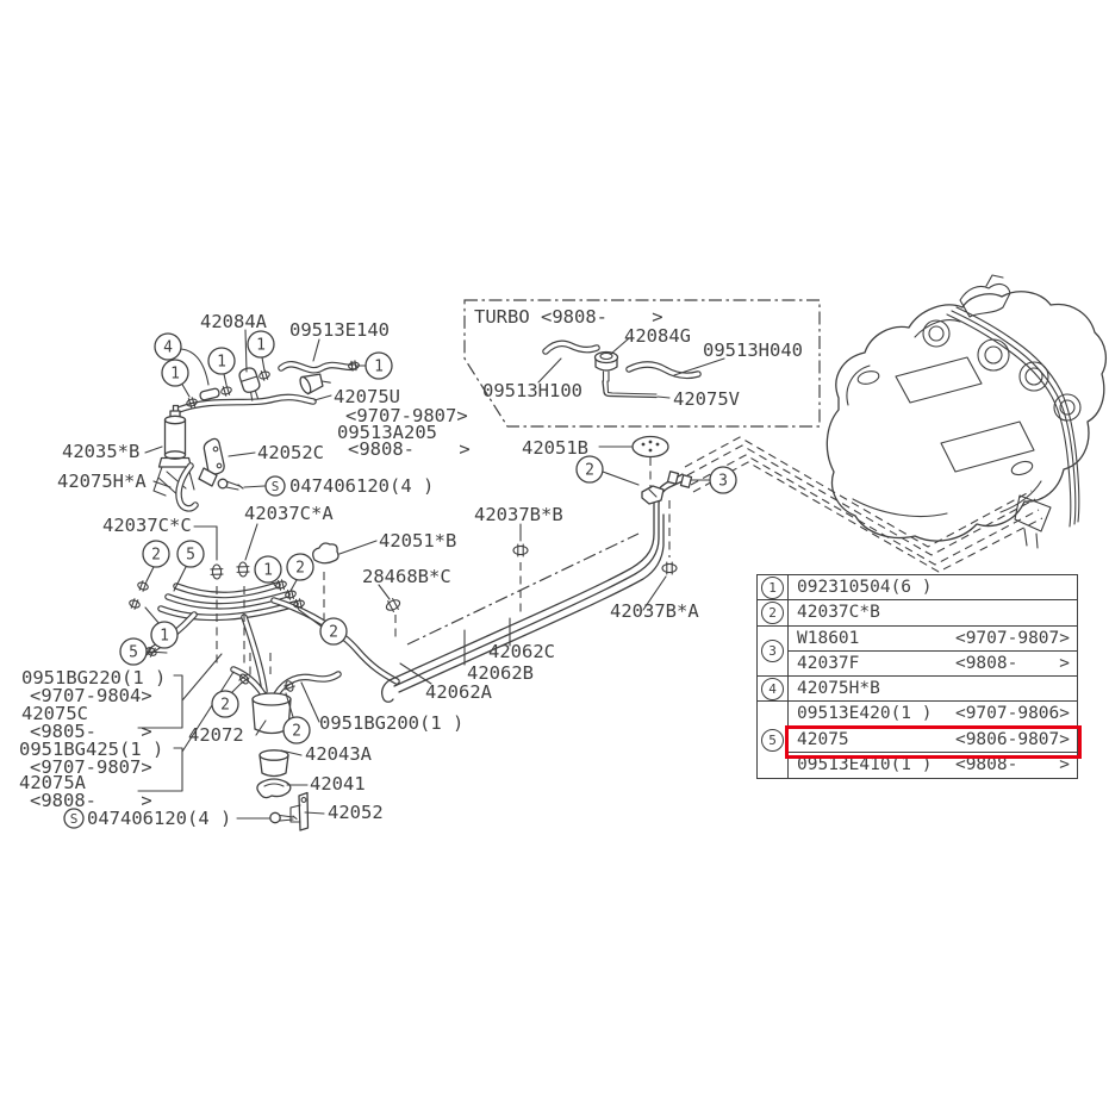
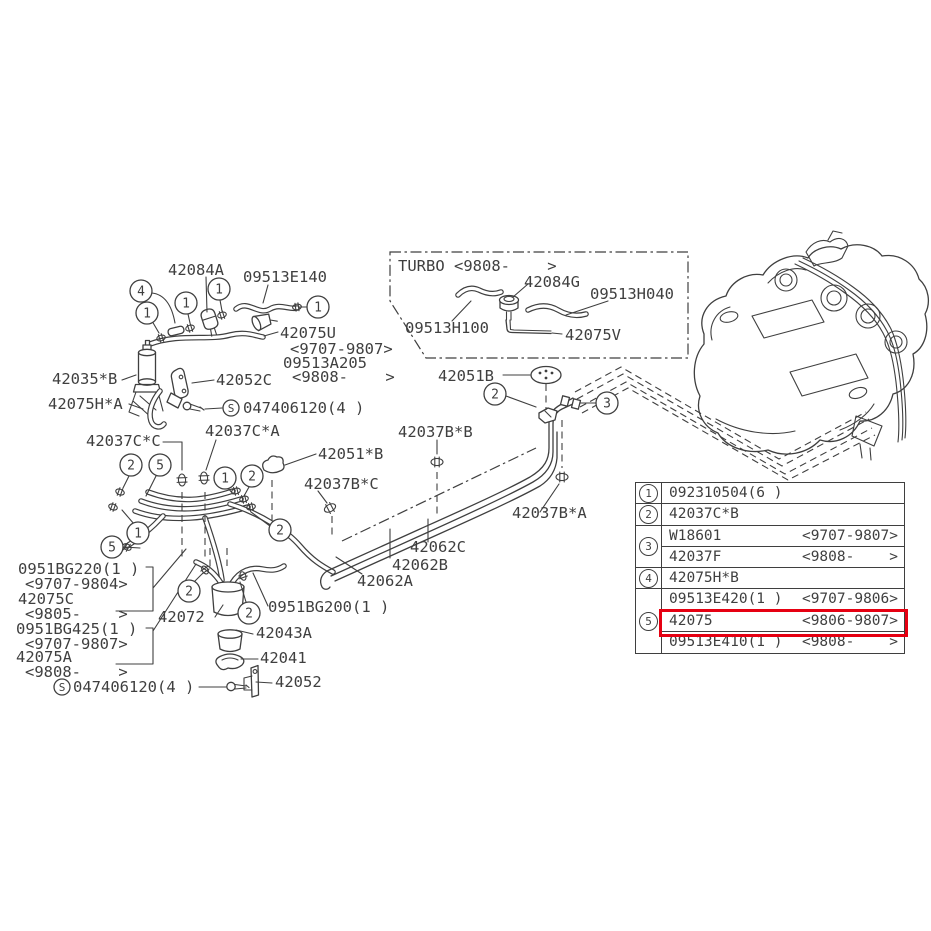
  4
  1
  1
  1
  1
  2
  3
  2
  5
  1
  2
  1
  2
  5
  2
  2
  S
  S
  42084A
  09513E140
  42075U
  <9707-9807>
  09513A205
  <9808- >
  42035*B
  42052C
  42075H*A
  047406120(4 )
  42037C*A
  42037C*C
  42051B
  42037B*B
  42051*B
- 28468B*C
+ 42037B*C
  42037B*A
  42062C
  42062B
  42062A
  0951BG220(1 )
  <9707-9804>
  42075C
  <9805- >
  0951BG425(1 )
  <9707-9807>
  42075A
  <9808- >
  42072
  0951BG200(1 )
  42043A
  42041
  42052
  047406120(4 )
  TURBO <9808- >
  42084G
  09513H040
  09513H100
  42075V
  1
  2
  3
  4
  5
  092310504(6 )
  42037C*B
  W18601
  <9707-9807>
  42037F
  <9808- >
  42075H*B
  09513E420(1 )
  <9707-9806>
  42075
  <9806-9807>
  09513E410(1 )
  <9808- >
